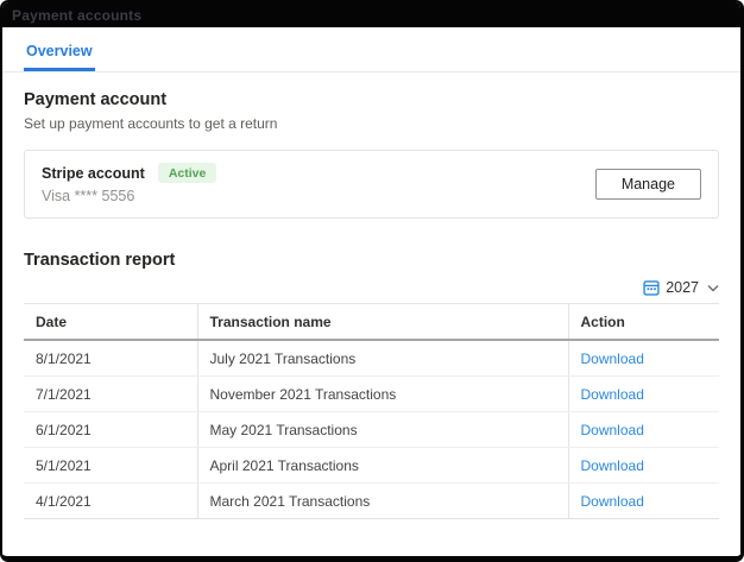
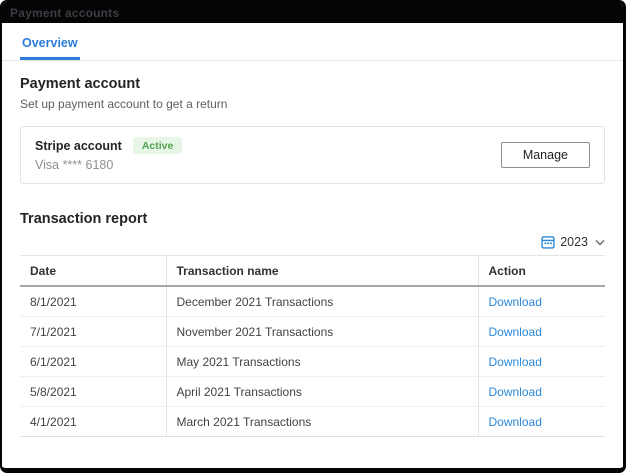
  Payment accounts
  Overview
  Payment account
- Set up payment accounts to get a return
+ Set up payment account to get a return
  Stripe account
  Active
- Visa **** 5556
+ Visa **** 6180
  Manage
  Transaction report
- 2027
+ 2023
  Date	Transaction name	Action
- 8/1/2021	July 2021 Transactions	Download
+ 8/1/2021	December 2021 Transactions	Download
  7/1/2021	November 2021 Transactions	Download
  6/1/2021	May 2021 Transactions	Download
- 5/1/2021	April 2021 Transactions	Download
+ 5/8/2021	April 2021 Transactions	Download
  4/1/2021	March 2021 Transactions	Download
